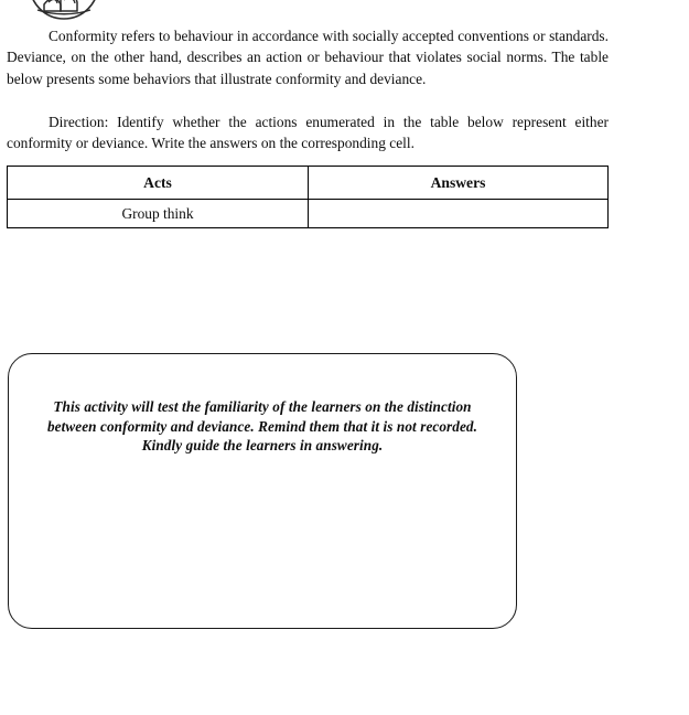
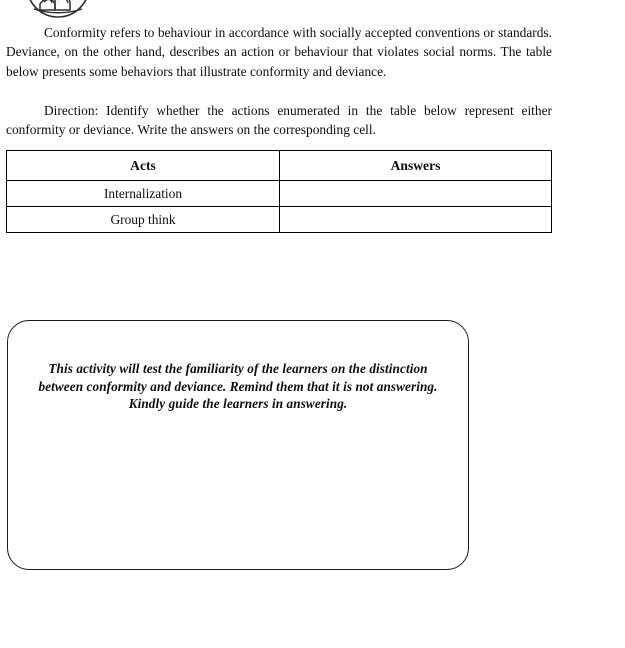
  Conformity refers to behaviour in accordance with socially accepted conventions or standards. Deviance, on the other hand, describes an action or behaviour that violates social norms. The table below presents some behaviors that illustrate conformity and deviance.
  Direction: Identify whether the actions enumerated in the table below represent either conformity or deviance. Write the answers on the corresponding cell.
  Acts	Answers
+ Internalization
  Group think
- This activity will test the familiarity of the learners on the distinction between conformity and deviance. Remind them that it is not recorded. Kindly guide the learners in answering.
+ This activity will test the familiarity of the learners on the distinction between conformity and deviance. Remind them that it is not answering. Kindly guide the learners in answering.
